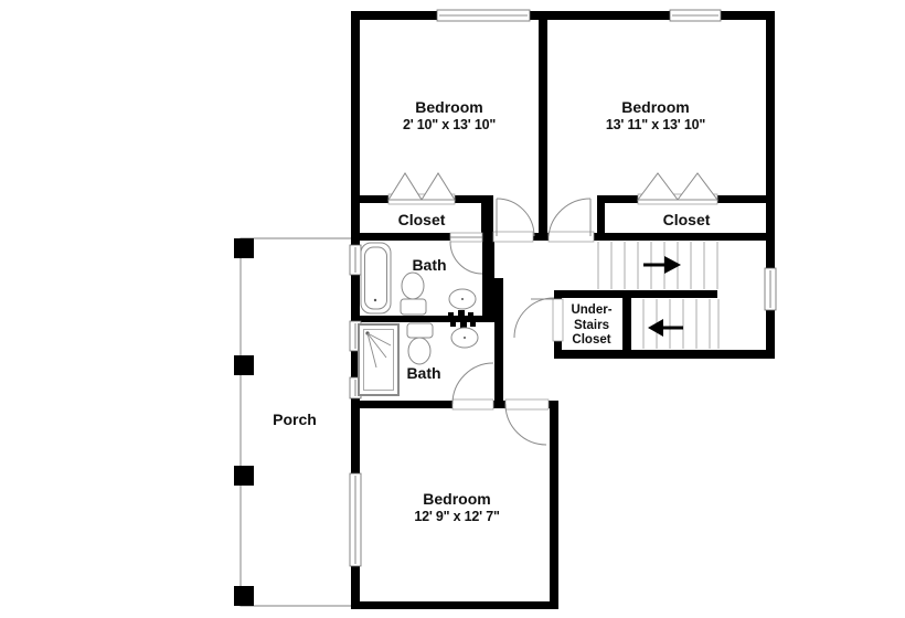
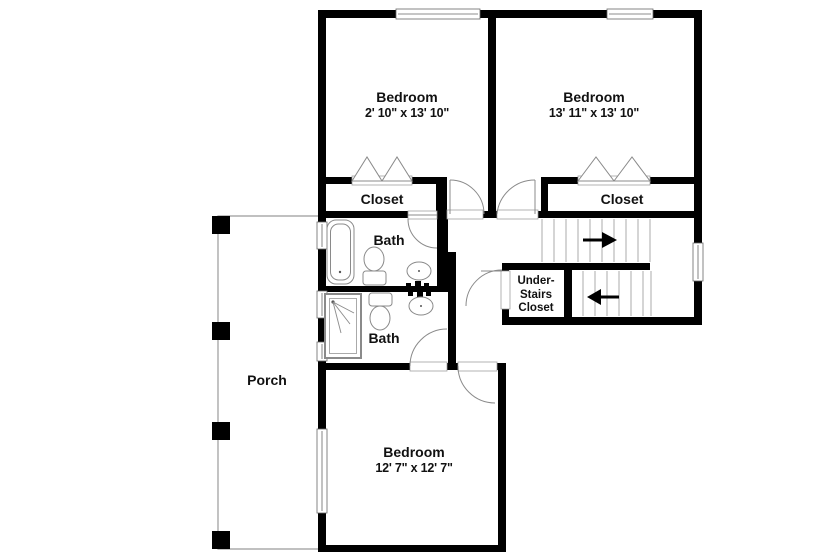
  Bedroom
  2' 10" x 13' 10"
  Bedroom
  13' 11" x 13' 10"
  Bedroom
- 12' 9" x 12' 7"
+ 12' 7" x 12' 7"
  Closet
  Closet
  Bath
  Bath
  Under-
  Stairs
  Closet
  Porch
